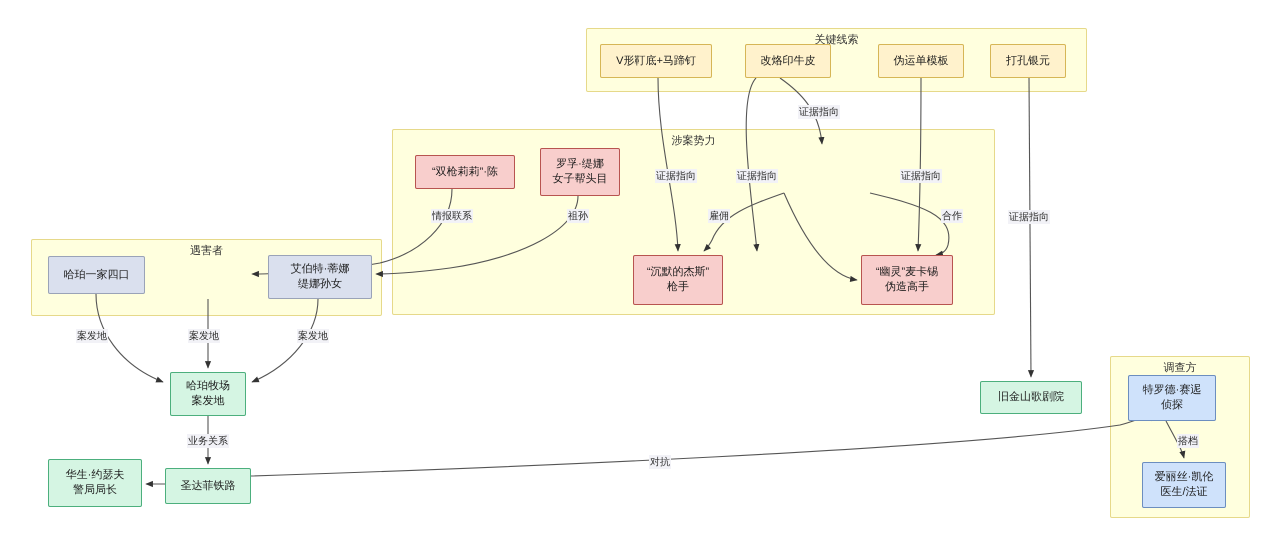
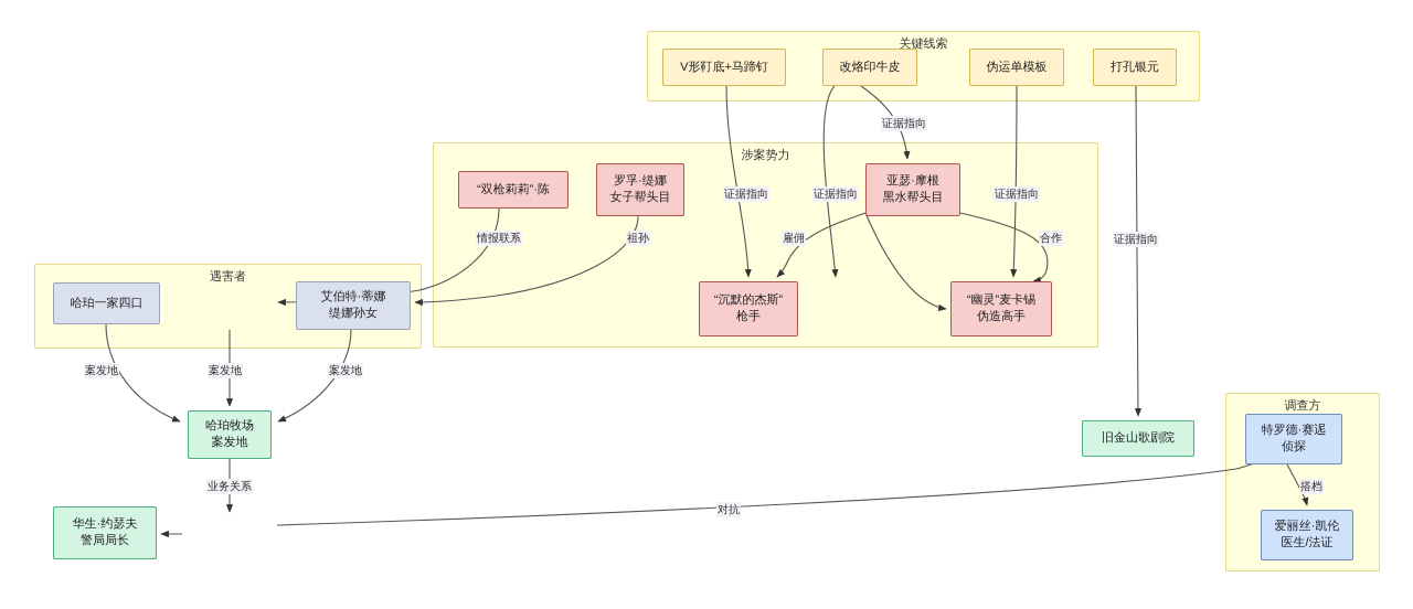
  关键线索
  涉案势力
  遇害者
  调查方
  证据指向
  证据指向
  证据指向
  证据指向
  证据指向
  情报联系
  祖孙
  雇佣
  合作
  案发地
  案发地
  案发地
  业务关系
  对抗
  搭档
  V形靪底+马蹄钉
  改烙印牛皮
  伪运单模板
  打孔银元
  “双枪莉莉”·陈
  罗孚·缇娜
  女子帮头目
+ 亚瑟·摩根
+ 黑水帮头目
  “沉默的杰斯”
  枪手
  “幽灵”麦卡锡
  伪造高手
  哈珀一家四口
  艾伯特·蒂娜
  缇娜孙女
  哈珀牧场
  案发地
- 圣达菲铁路
  华生·约瑟夫
  警局局长
  旧金山歌剧院
  特罗德·赛迡
  侦探
  爱丽丝·凯伦
  医生/法证
